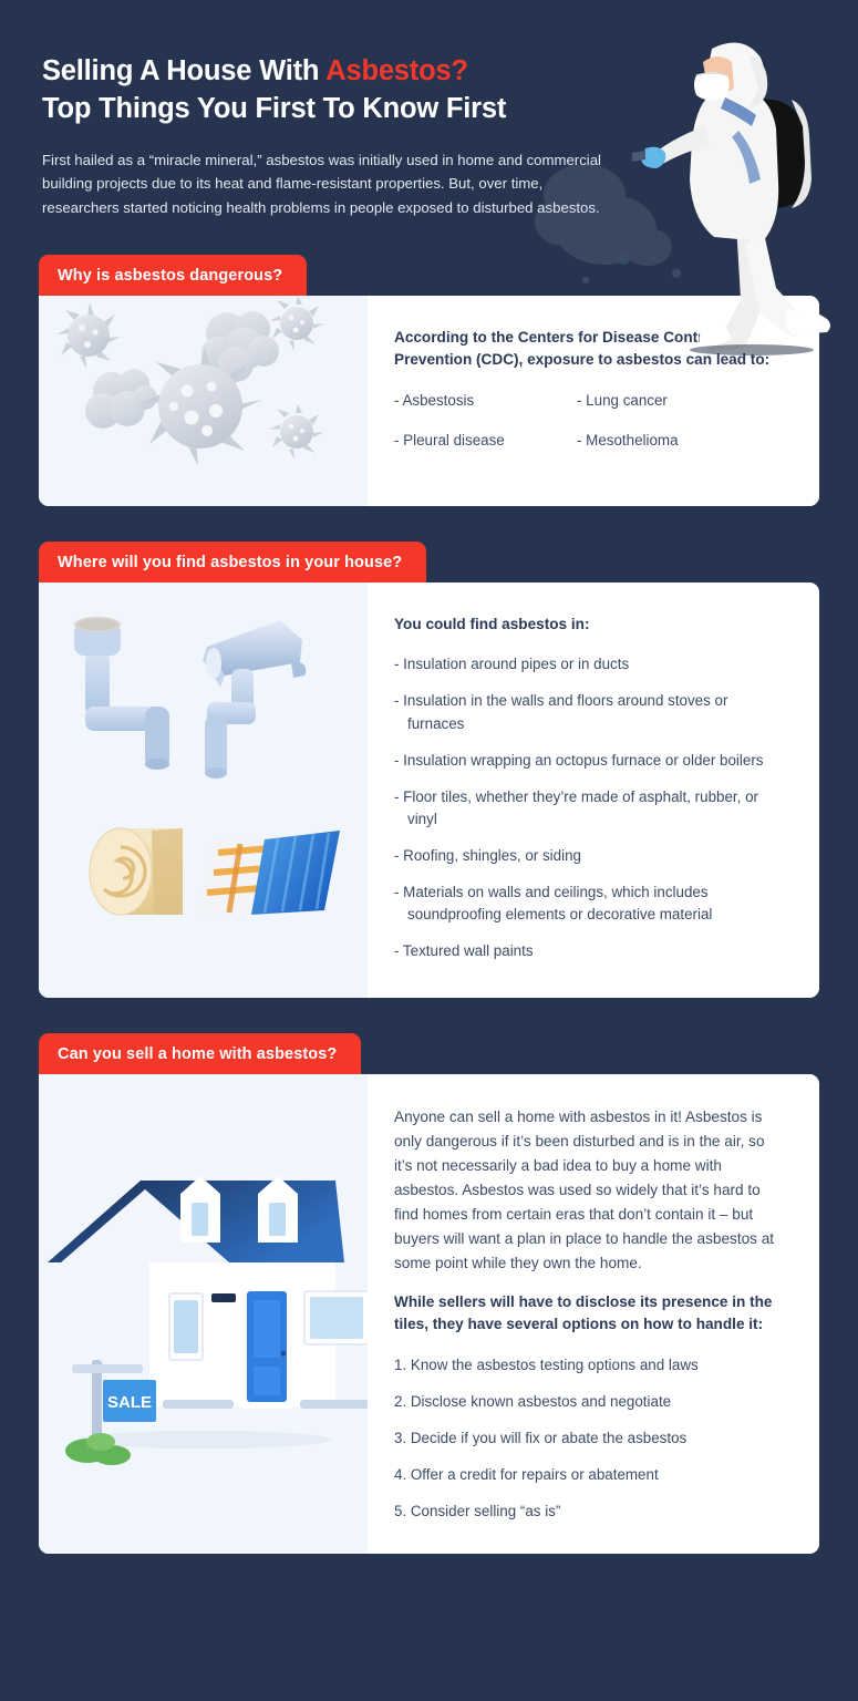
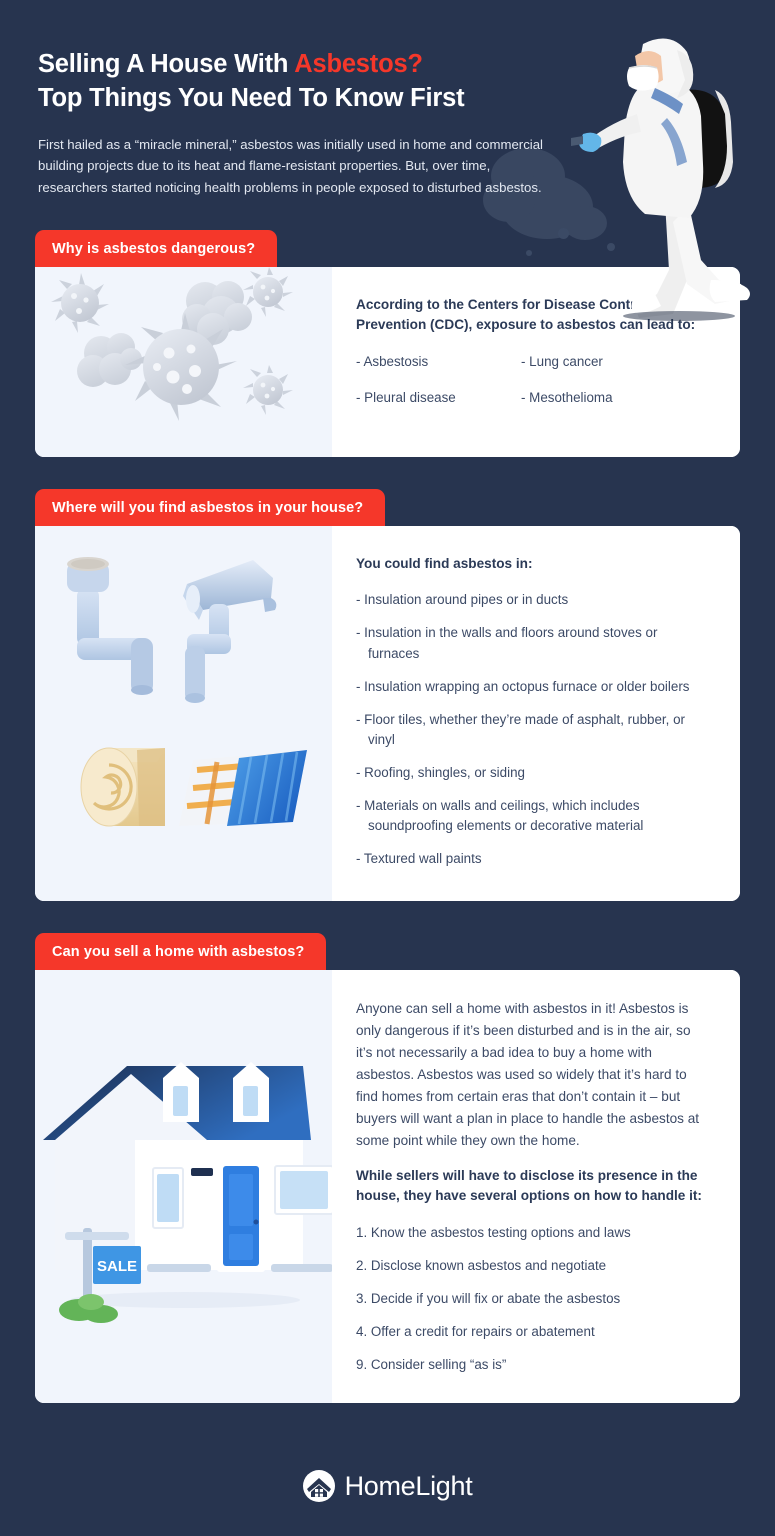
  Selling A House With Asbestos?
- Top Things You First To Know First
+ Top Things You Need To Know First
  First hailed as a “miracle mineral,” asbestos was initially used in home and commercial building projects due to its heat and flame-resistant properties. But, over time, researchers started noticing health problems in people exposed to disturbed asbestos.
  Why is asbestos dangerous?
  According to the Centers for Disease Cont Prevention (CDC), exposure to asbestos can lead to:
  - Asbestosis
  - Pleural disease
  - Lung cancer
  - Mesothelioma
  Where will you find asbestos in your house?
  You could find asbestos in:
  - Insulation around pipes or in ducts
  - Insulation in the walls and floors around stoves or furnaces
  - Insulation wrapping an octopus furnace or older boilers
  - Floor tiles, whether they’re made of asphalt, rubber, or vinyl
  - Roofing, shingles, or siding
  - Materials on walls and ceilings, which includes soundproofing elements or decorative material
  - Textured wall paints
  Can you sell a home with asbestos?
  SALE
  Anyone can sell a home with asbestos in it! Asbestos is only dangerous if it’s been disturbed and is in the air, so it’s not necessarily a bad idea to buy a home with asbestos. Asbestos was used so widely that it’s hard to find homes from certain eras that don’t contain it – but buyers will want a plan in place to handle the asbestos at some point while they own the home.
- While sellers will have to disclose its presence in the tiles, they have several options on how to handle it:
+ While sellers will have to disclose its presence in the house, they have several options on how to handle it:
  1. Know the asbestos testing options and laws
  2. Disclose known asbestos and negotiate
  3. Decide if you will fix or abate the asbestos
  4. Offer a credit for repairs or abatement
- 5. Consider selling “as is”
+ 9. Consider selling “as is”
+ HomeLight
